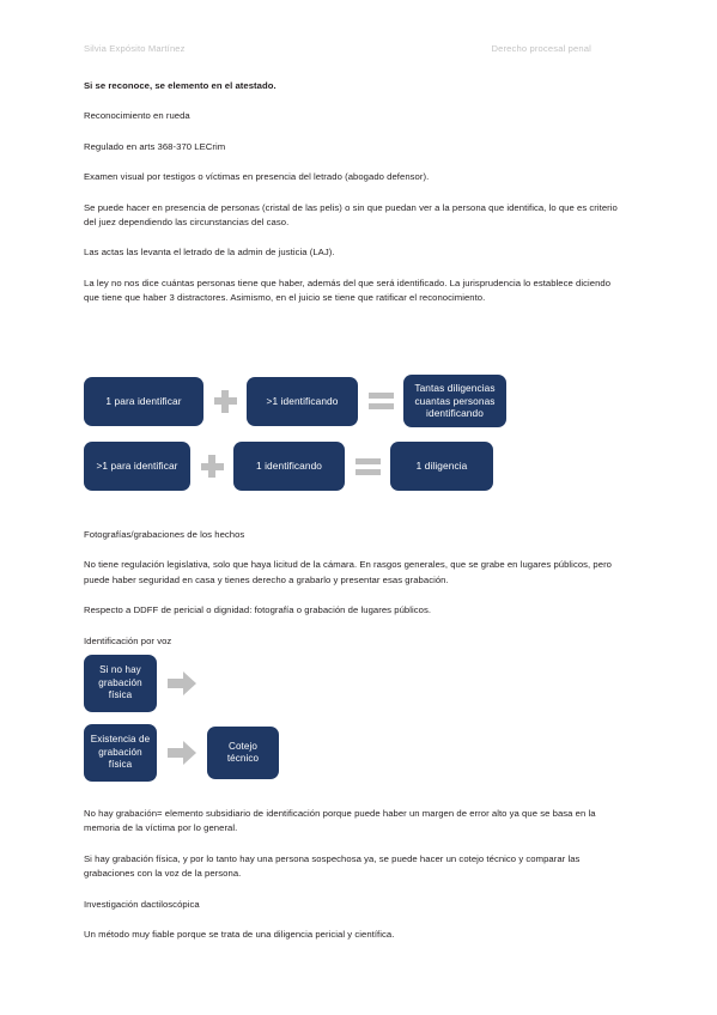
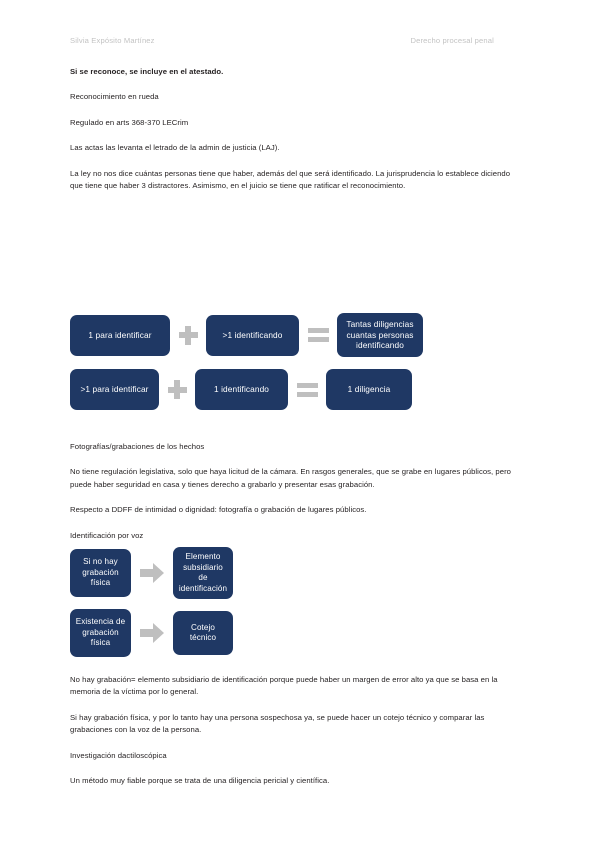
  Silvia Expósito Martínez
  Derecho procesal penal
- Si se reconoce, se elemento en el atestado.
+ Si se reconoce, se incluye en el atestado.
  Reconocimiento en rueda
  Regulado en arts 368-370 LECrim
- Examen visual por testigos o víctimas en presencia del letrado (abogado defensor).
- Se puede hacer en presencia de personas (cristal de las pelis) o sin que puedan ver a la persona que identifica, lo que es criterio del juez dependiendo las circunstancias del caso.
  Las actas las levanta el letrado de la admin de justicia (LAJ).
  La ley no nos dice cuántas personas tiene que haber, además del que será identificado. La jurisprudencia lo establece diciendo que tiene que haber 3 distractores. Asimismo, en el juicio se tiene que ratificar el reconocimiento.
  1 para identificar
  >1 identificando
  Tantas diligencias cuantas personas identificando
  >1 para identificar
  1 identificando
  1 diligencia
  Fotografías/grabaciones de los hechos
  No tiene regulación legislativa, solo que haya licitud de la cámara. En rasgos generales, que se grabe en lugares públicos, pero puede haber seguridad en casa y tienes derecho a grabarlo y presentar esas grabación.
- Respecto a DDFF de pericial o dignidad: fotografía o grabación de lugares públicos.
+ Respecto a DDFF de intimidad o dignidad: fotografía o grabación de lugares públicos.
  Identificación por voz
  Si no hay grabación física
+ Elemento subsidiario de identificación
  Existencia de grabación física
  Cotejo técnico
  No hay grabación= elemento subsidiario de identificación porque puede haber un margen de error alto ya que se basa en la memoria de la víctima por lo general.
  Si hay grabación física, y por lo tanto hay una persona sospechosa ya, se puede hacer un cotejo técnico y comparar las grabaciones con la voz de la persona.
  Investigación dactiloscópica
  Un método muy fiable porque se trata de una diligencia pericial y científica.
